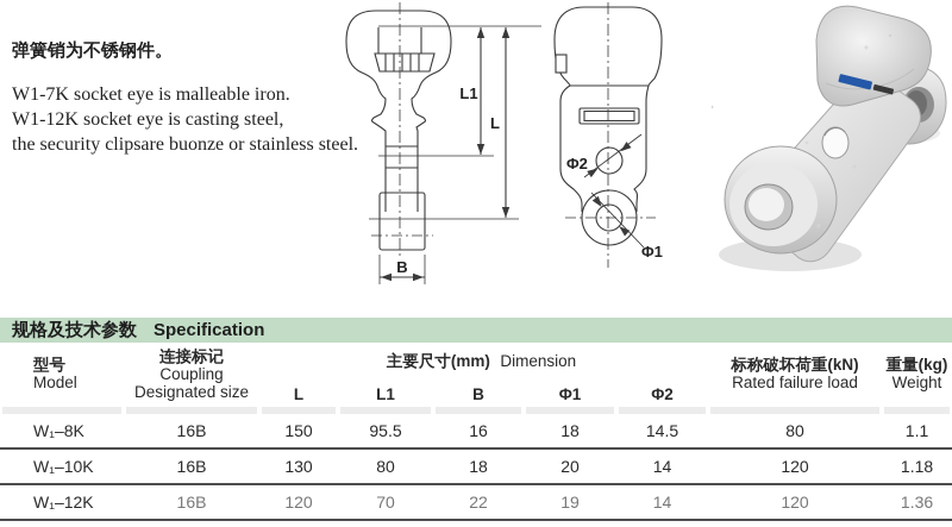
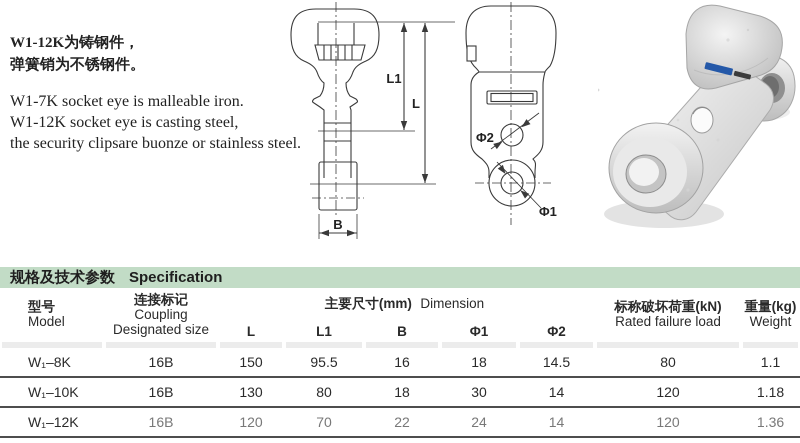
+ W1-12K为铸钢件，
  弹簧销为不锈钢件。
  W1-7K socket eye is malleable iron.
  W1-12K socket eye is casting steel,
  the security clipsare buonze or stainless stee
  L1
  L
  B
  Φ2
  Φ1
  规格及技术参数 Specification
  型号 Model	连接标记 Coupling Designated size	主要尺寸(mm) Dimension	标称破坏荷重(kN) Rated failure load	重量(kg) Weight
  L	L1	B	Φ1	Φ2
  W₁–8K	16B	150	95.5	16	18	14.5	80	1.1
- W₁–10K	16B	130	80	18	20	14	120	1.18
+ W₁–10K	16B	130	80	18	30	14	120	1.18
- W₁–12K	16B	120	70	22	19	14	120	1.36
+ W₁–12K	16B	120	70	22	24	14	120	1.36
